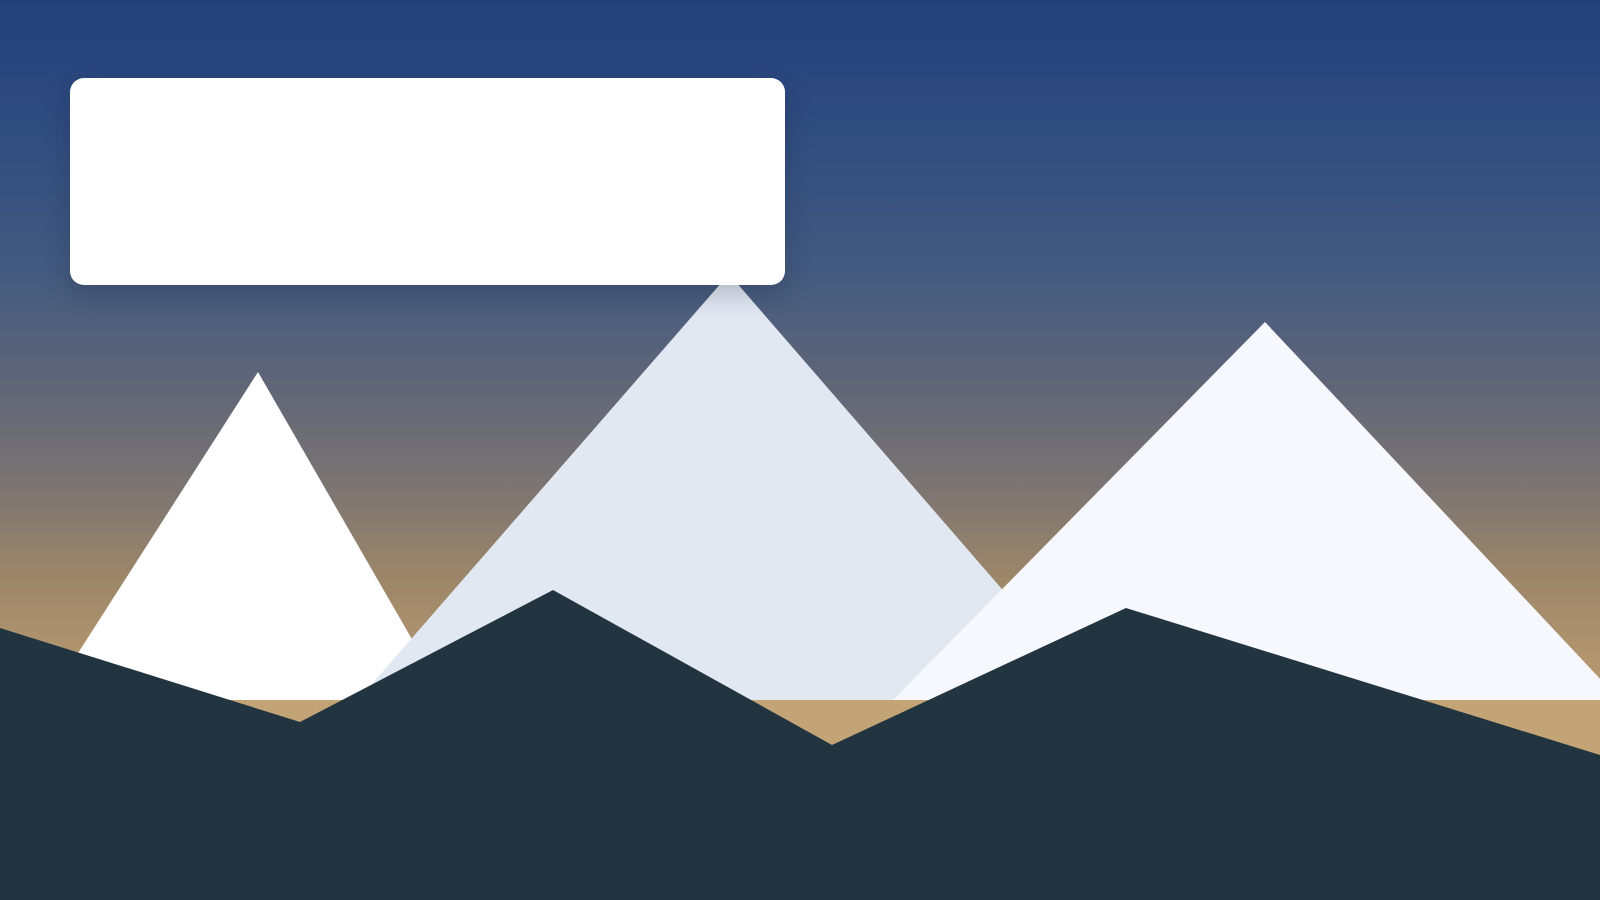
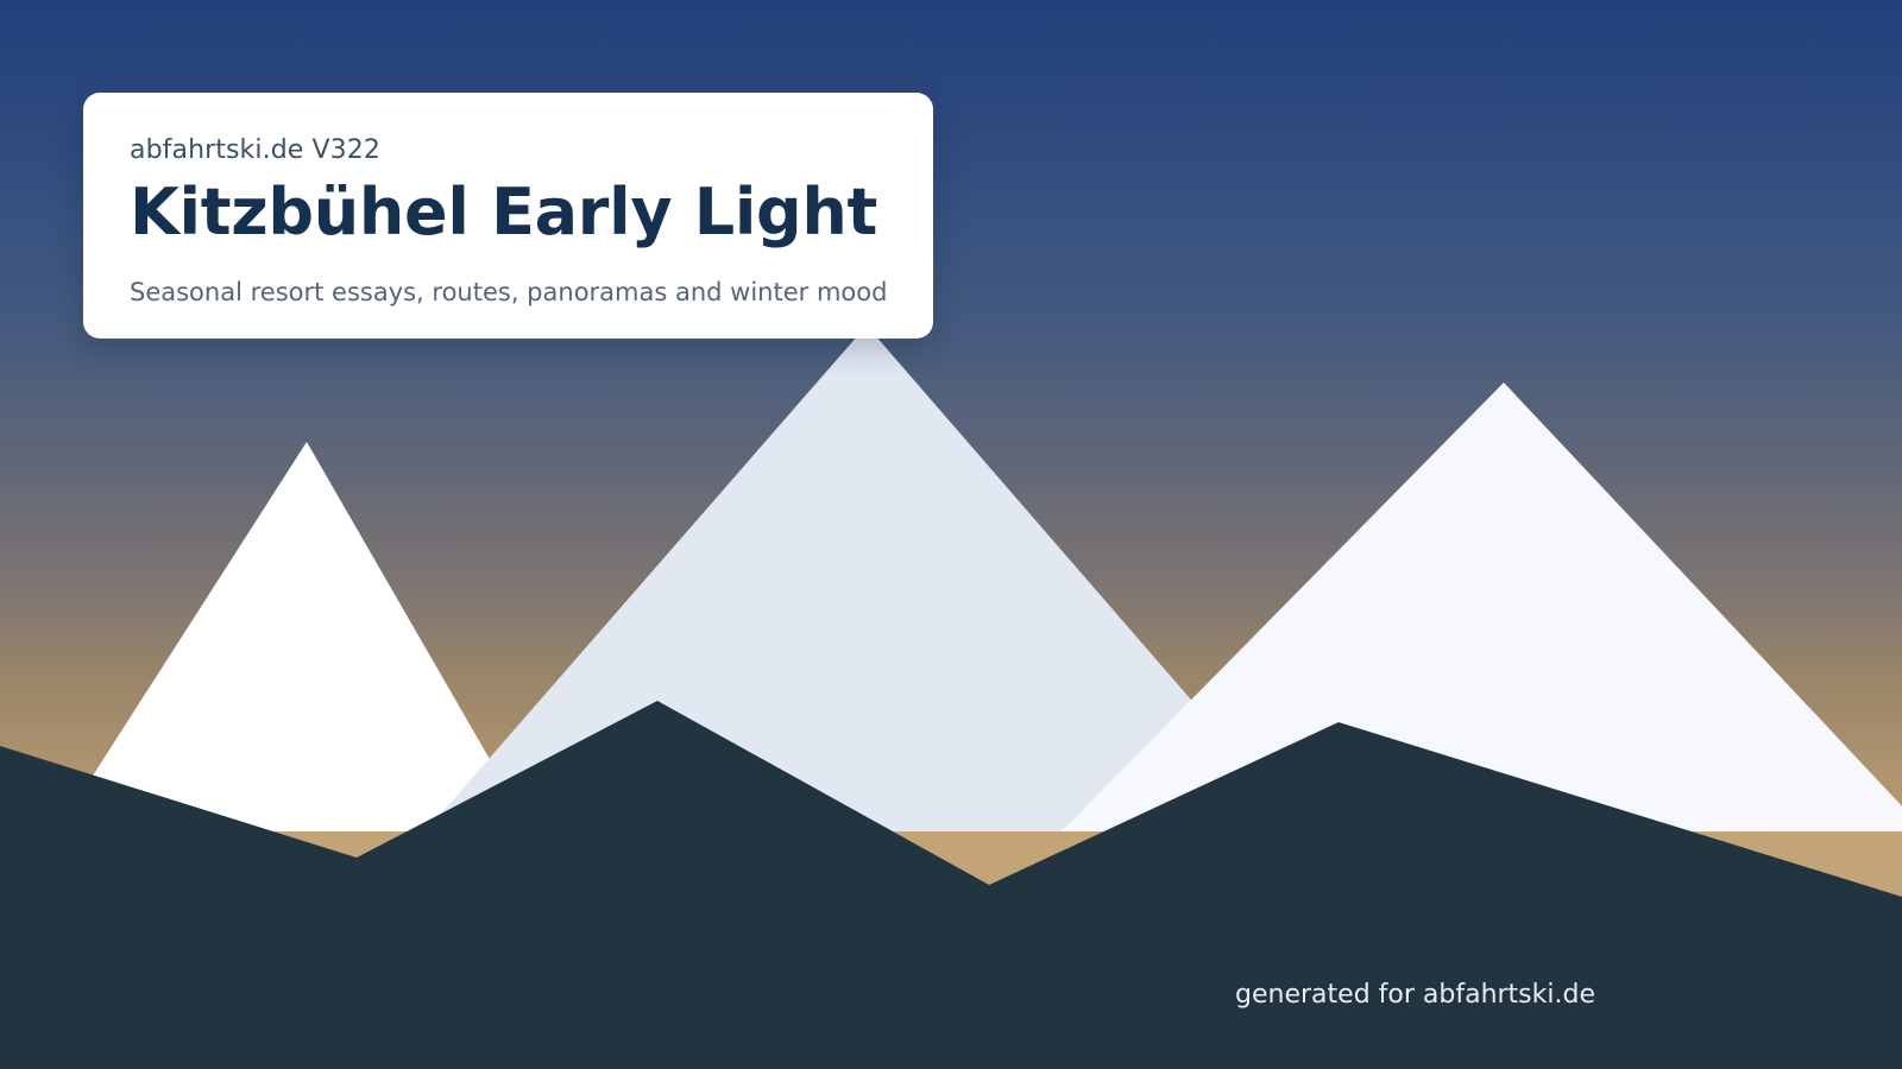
+ abfahrtski.de V322
+ Kitzbühel Early Light
+ Seasonal resort essays, routes, panoramas and winter mood
+ generated for abfahrtski.de
